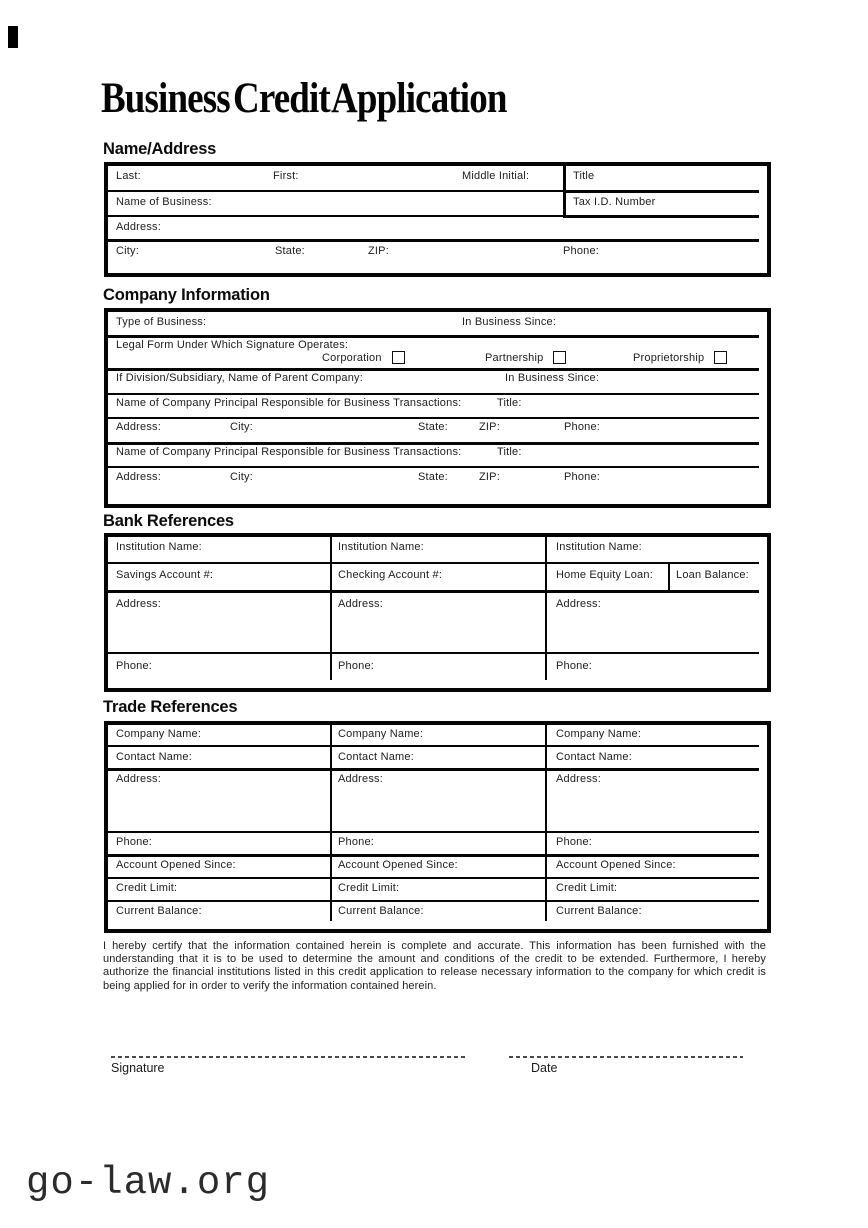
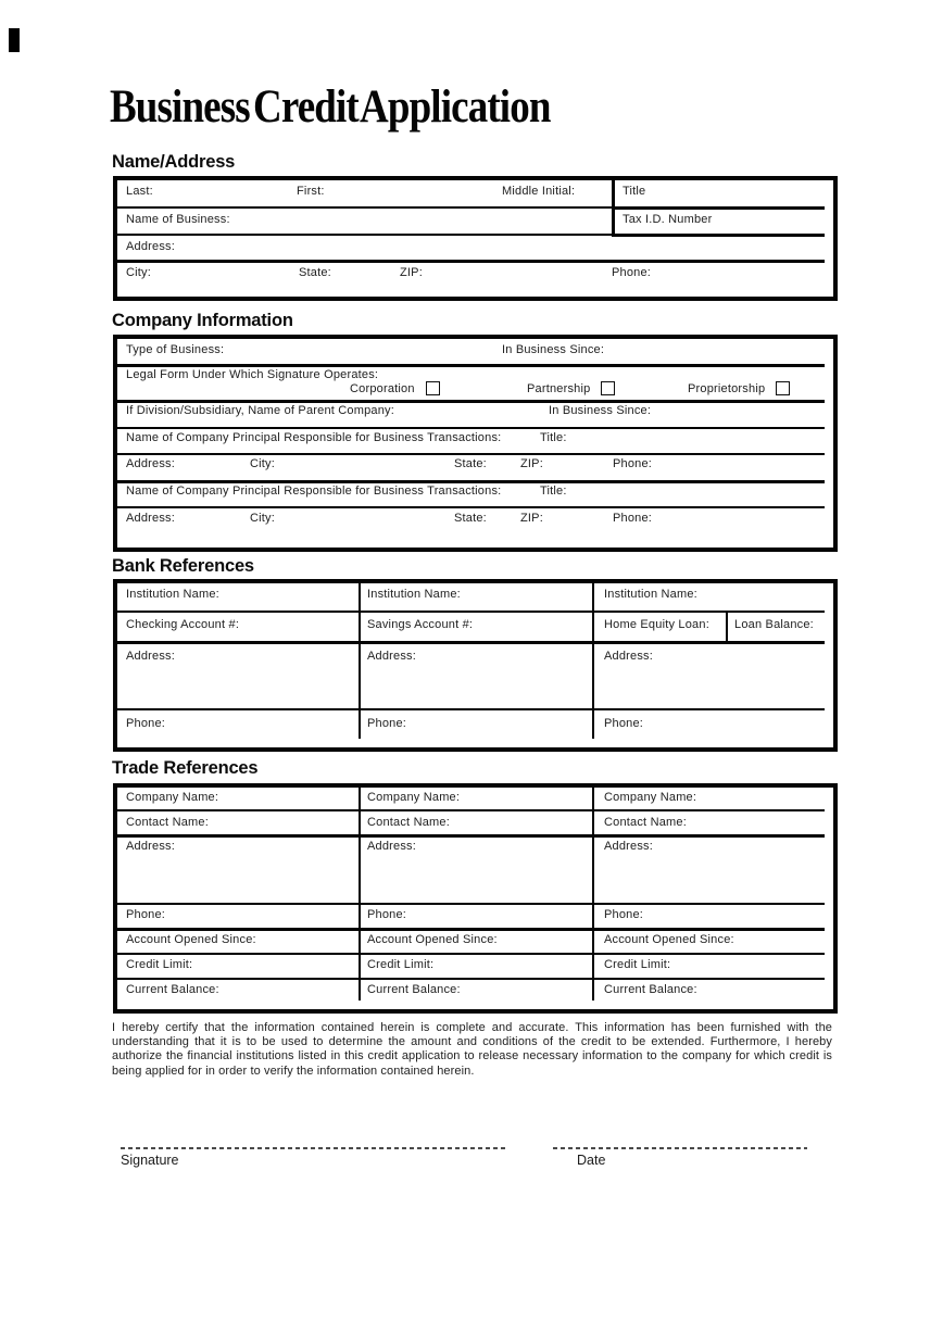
  Business Credit Application
  Name/Address
  Last:
  First:
  Middle Initial:
  Title
  Name of Business:
  Tax I.D. Number
  Address:
  City:
  State:
  ZIP:
  Phone:
  Company Information
  Type of Business:
  In Business Since:
  Legal Form Under Which Signature Operates:
  Corporation
  Partnership
  Proprietorship
  If Division/Subsidiary, Name of Parent Company:
  In Business Since:
  Name of Company Principal Responsible for Business Transactions:
  Title:
  Address:
  City:
  State:
  ZIP:
  Phone:
  Name of Company Principal Responsible for Business Transactions:
  Title:
  Address:
  City:
  State:
  ZIP:
  Phone:
  Bank References
  Institution Name:
- Savings Account #:
+ Checking Account #:
  Address:
  Phone:
  Institution Name:
- Checking Account #:
+ Savings Account #:
  Address:
  Phone:
  Institution Name:
  Home Equity Loan:
  Loan Balance:
  Address:
  Phone:
  Trade References
  Company Name:
  Contact Name:
  Address:
  Phone:
  Account Opened Since:
  Credit Limit:
  Current Balance:
  Company Name:
  Contact Name:
  Address:
  Phone:
  Account Opened Since:
  Credit Limit:
  Current Balance:
  Company Name:
  Contact Name:
  Address:
  Phone:
  Account Opened Since:
  Credit Limit:
  Current Balance:
  I hereby certify that the information contained herein is complete and accurate. This information has been furnished with the understanding that it is to be used to determine the amount and conditions of the credit to be extended. Furthermore, I hereby authorize the financial institutions listed in this credit application to release necessary information to the company for which credit is being applied for in order to verify the information contained herein.
  Signature
  Date
- go-law.org
